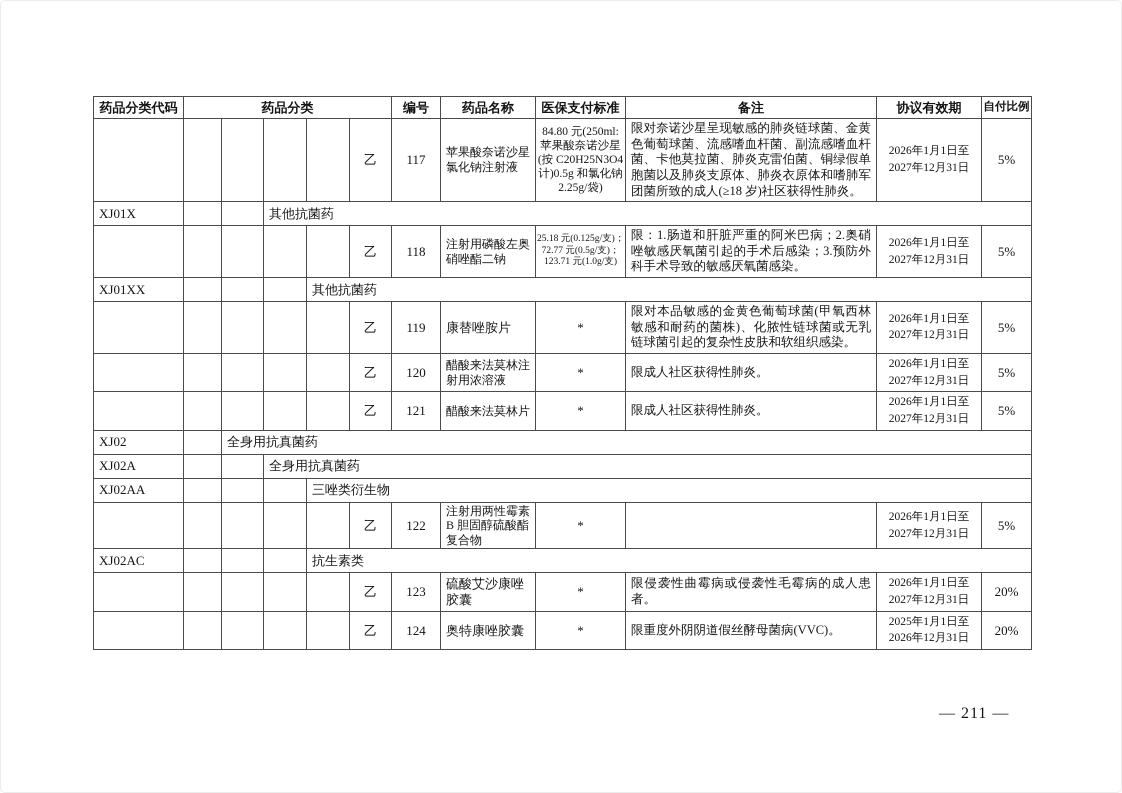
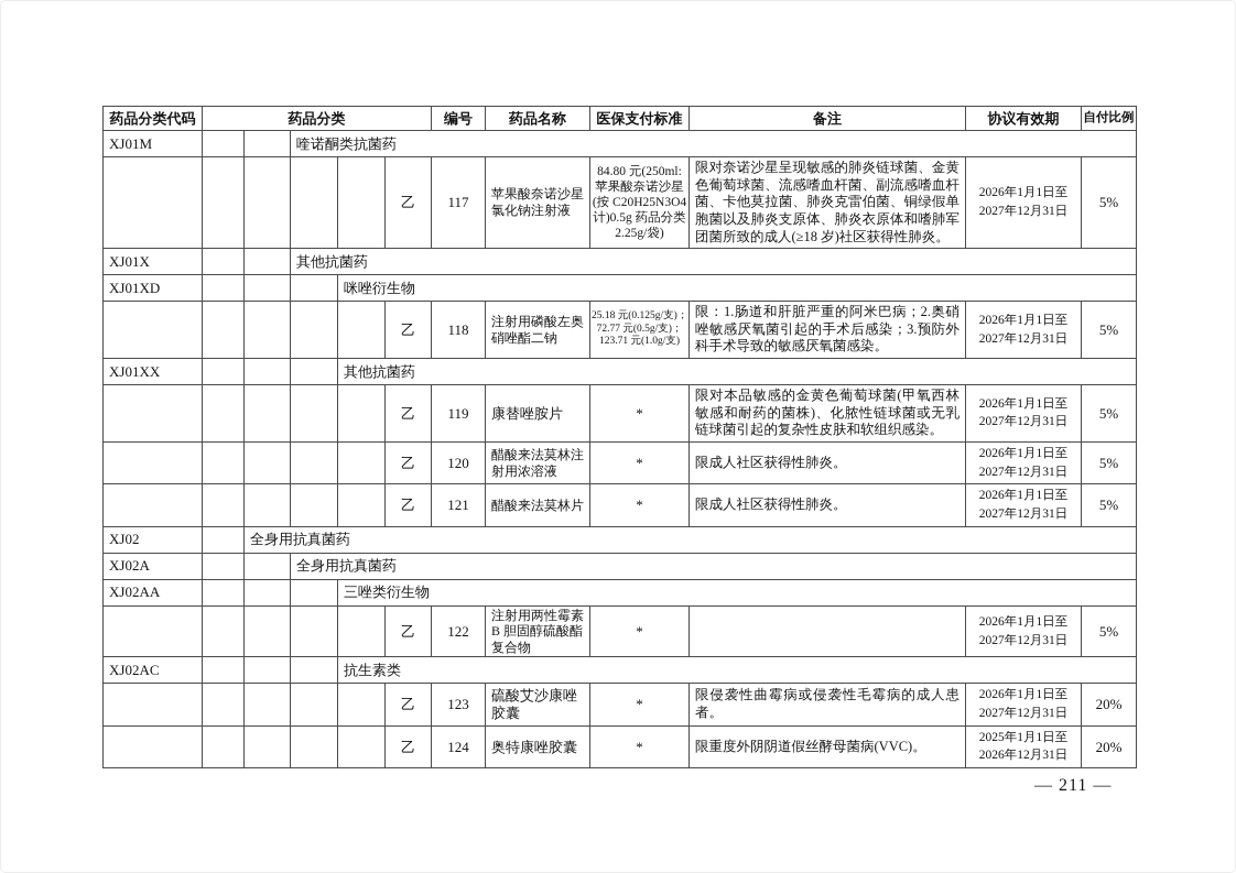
  药品分类代码	药品分类	编号	药品名称	医保支付标准	备注	协议有效期	自付比例
+ XJ01M			喹诺酮类抗菌药
- 					乙	117	苹果酸奈诺沙星 氯化钠注射液	84.80 元(250ml: 苹果酸奈诺沙星 (按 C20H25N3O4 计)0.5g 和氯化钠 2.25g/袋)	限对奈诺沙星呈现敏感的肺炎链球菌、金黄色葡萄球菌、流感嗜血杆菌、副流感嗜血杆菌、卡他莫拉菌、肺炎克雷伯菌、铜绿假单胞菌以及肺炎支原体、肺炎衣原体和嗜肺军团菌所致的成人(≥18 岁)社区获得性肺炎。	2026年1月1日至2027年12月31日	5%
+ 					乙	117	苹果酸奈诺沙星 氯化钠注射液	84.80 元(250ml: 苹果酸奈诺沙星 (按 C20H25N3O4 计)0.5g 药品分类 2.25g/袋)	限对奈诺沙星呈现敏感的肺炎链球菌、金黄色葡萄球菌、流感嗜血杆菌、副流感嗜血杆菌、卡他莫拉菌、肺炎克雷伯菌、铜绿假单胞菌以及肺炎支原体、肺炎衣原体和嗜肺军团菌所致的成人(≥18 岁)社区获得性肺炎。	2026年1月1日至2027年12月31日	5%
  XJ01X			其他抗菌药
+ XJ01XD				咪唑衍生物
  					乙	118	注射用磷酸左奥 硝唑酯二钠	25.18 元(0.125g/支)； 72.77 元(0.5g/支)； 123.71 元(1.0g/支)	限：1.肠道和肝脏严重的阿米巴病；2.奥硝唑敏感厌氧菌引起的手术后感染；3.预防外科手术导致的敏感厌氧菌感染。	2026年1月1日至2027年12月31日	5%
  XJ01XX				其他抗菌药
  					乙	119	康替唑胺片	*	限对本品敏感的金黄色葡萄球菌(甲氧西林敏感和耐药的菌株)、化脓性链球菌或无乳链球菌引起的复杂性皮肤和软组织感染。	2026年1月1日至2027年12月31日	5%
  					乙	120	醋酸来法莫林注 射用浓溶液	*	限成人社区获得性肺炎。	2026年1月1日至2027年12月31日	5%
  					乙	121	醋酸来法莫林片	*	限成人社区获得性肺炎。	2026年1月1日至2027年12月31日	5%
  XJ02		全身用抗真菌药
  XJ02A			全身用抗真菌药
  XJ02AA				三唑类衍生物
  					乙	122	注射用两性霉素 B 胆固醇硫酸酯 复合物	*		2026年1月1日至2027年12月31日	5%
  XJ02AC				抗生素类
  					乙	123	硫酸艾沙康唑 胶囊	*	限侵袭性曲霉病或侵袭性毛霉病的成人患者。	2026年1月1日至2027年12月31日	20%
  					乙	124	奥特康唑胶囊	*	限重度外阴阴道假丝酵母菌病(VVC)。	2025年1月1日至2026年12月31日	20%
  — 211 —
